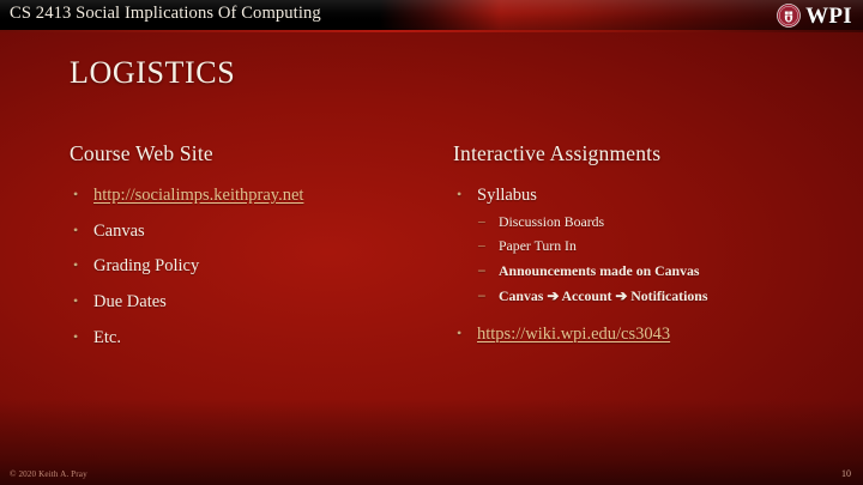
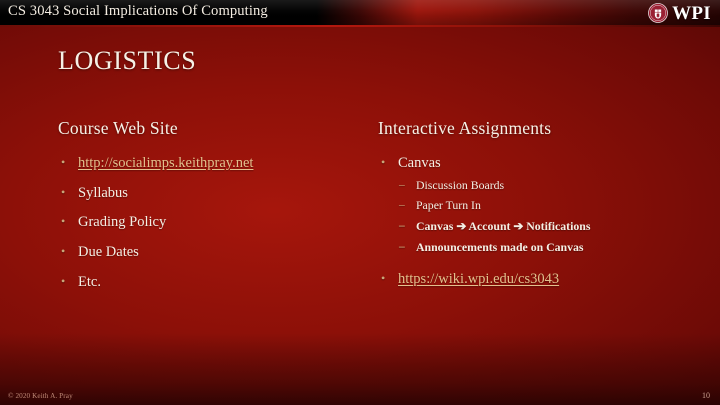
- CS 2413 Social Implications Of Computing
+ CS 3043 Social Implications Of Computing
  WPI
  LOGISTICS
  Course Web Site
  •
  http://socialimps.keithpray.net
  •
- Canvas
+ Syllabus
  •
  Grading Policy
  •
  Due Dates
  •
  Etc.
  Interactive Assignments
  •
- Syllabus
+ Canvas
  –
  Discussion Boards
  –
  Paper Turn In
  –
- Announcements made on Canvas
+ Canvas ➔ Account ➔ Notifications
  –
- Canvas ➔ Account ➔ Notifications
+ Announcements made on Canvas
  •
  https://wiki.wpi.edu/cs3043
  © 2020 Keith A. Pray
  10
